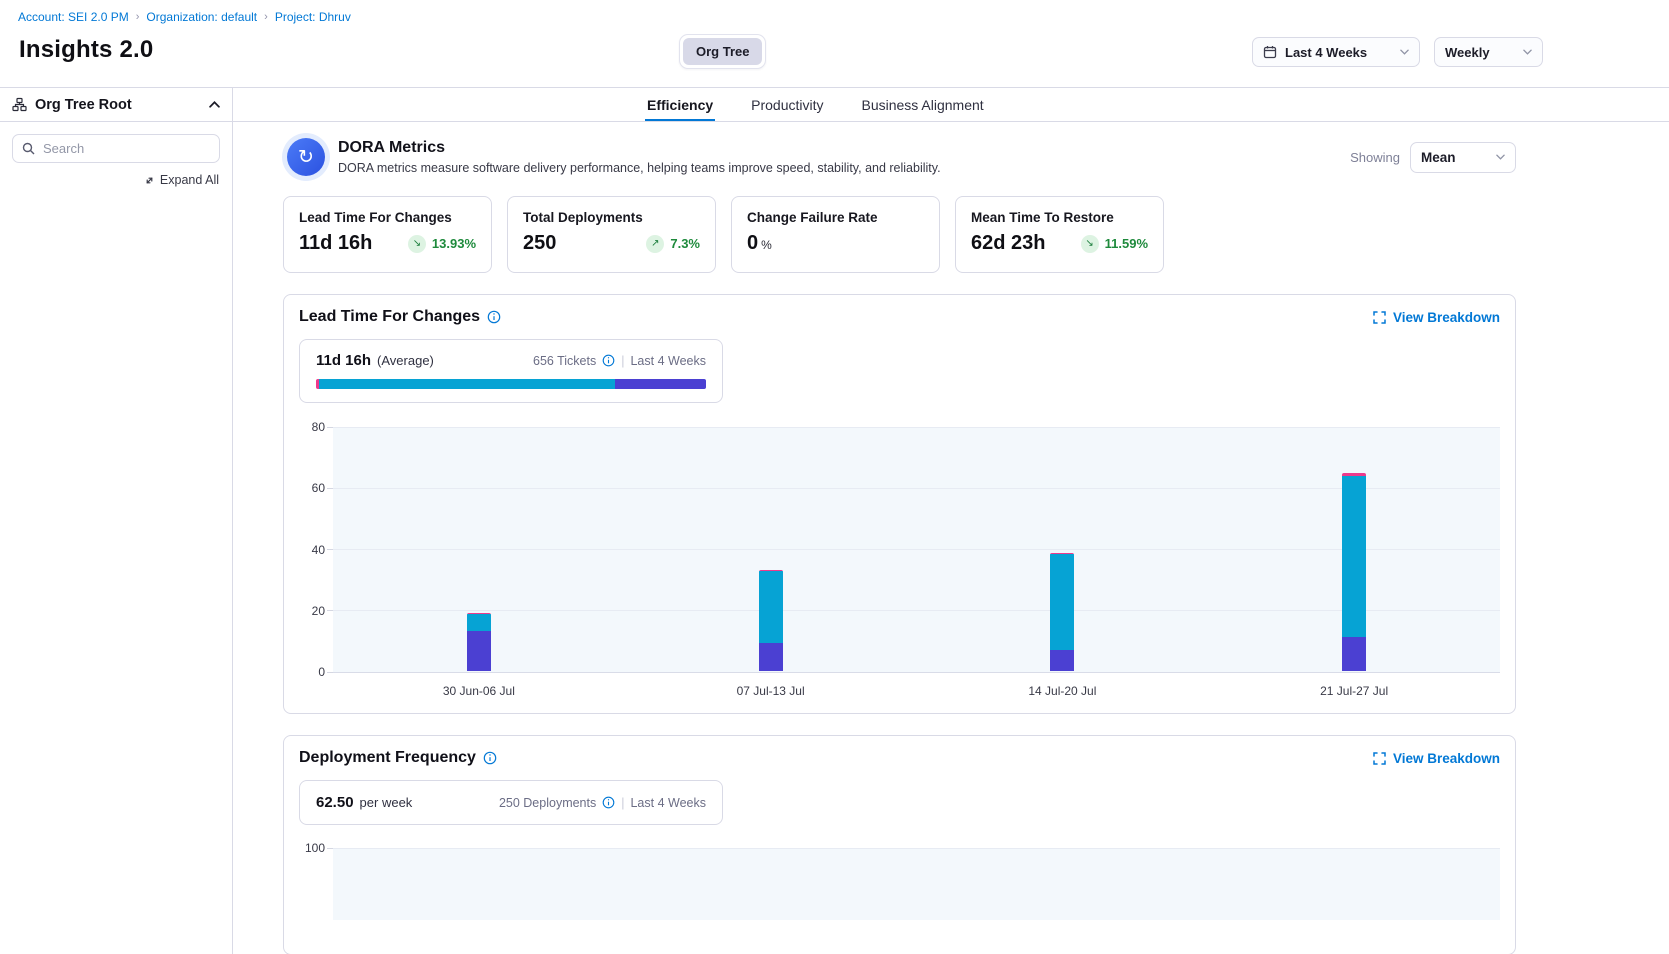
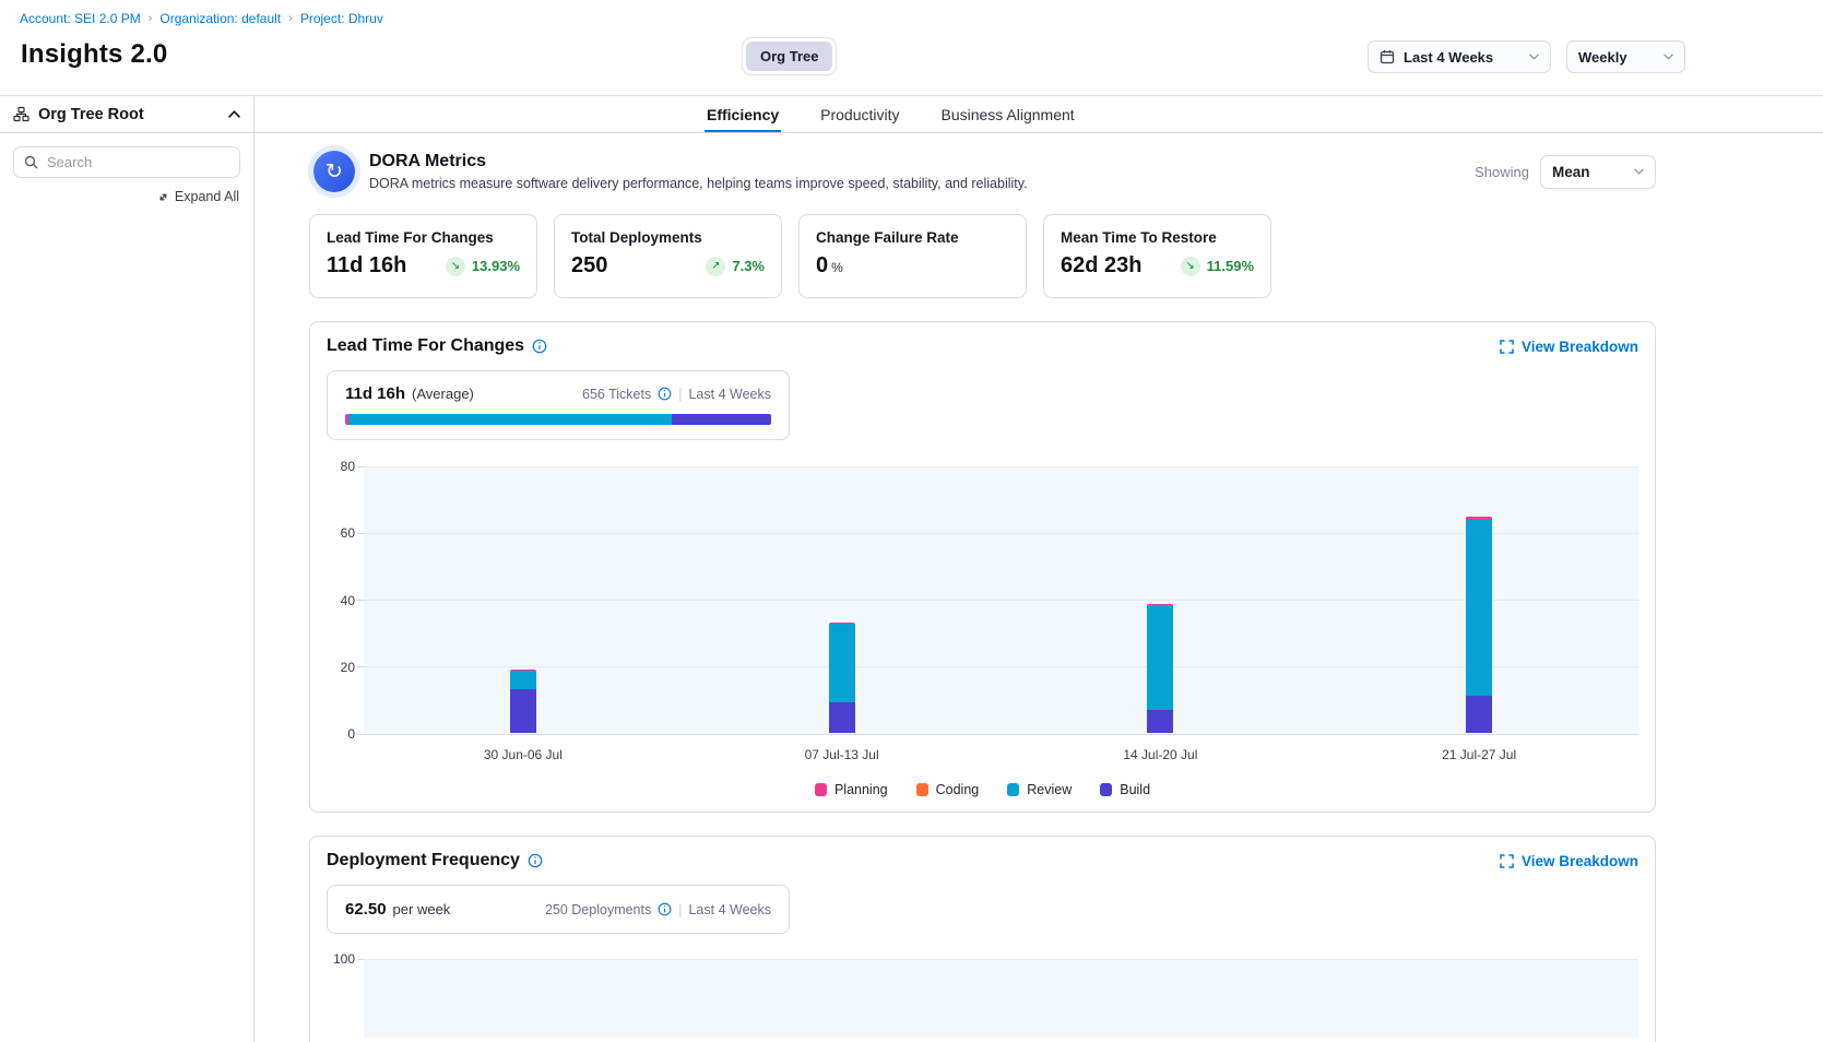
  Account: SEI 2.0 PM
  ›
  Organization: default
  ›
  Project: Dhruv
  Insights 2.0
  Org Tree
  Last 4 Weeks
  Weekly
  Org Tree Root
  Search
  Expand All
  Efficiency
  Productivity
  Business Alignment
  ↻
  DORA Metrics
  DORA metrics measure software delivery performance, helping teams improve speed, stability, and reliability.
  Showing
  Mean
  Lead Time For Changes
  11d 16h
  ↘
  13.93%
  Total Deployments
  250
  ↗
  7.3%
  Change Failure Rate
  0
  %
  Mean Time To Restore
  62d 23h
  ↘
  11.59%
  Lead Time For Changes
  View Breakdown
  11d 16h
  (Average)
  656 Tickets
  |
  Last 4 Weeks
  0
  20
  40
  60
  80
  30 Jun-06 Jul
  07 Jul-13 Jul
  14 Jul-20 Jul
  21 Jul-27 Jul
+ Planning
+ Coding
+ Review
+ Build
  Deployment Frequency
  View Breakdown
  62.50
  per week
  250 Deployments
  |
  Last 4 Weeks
  100
